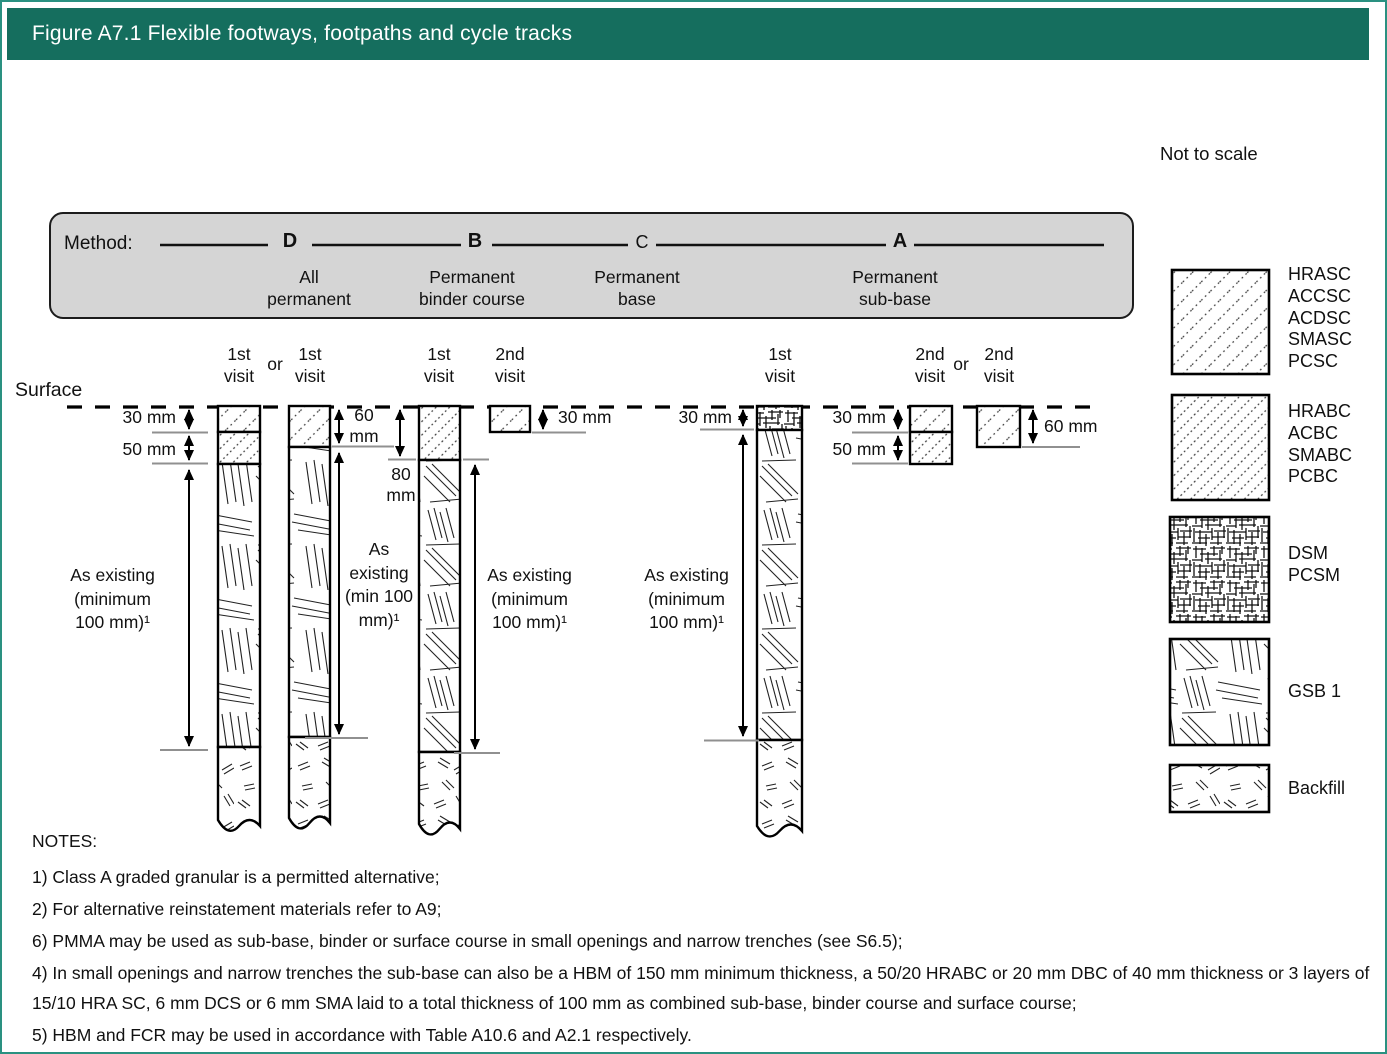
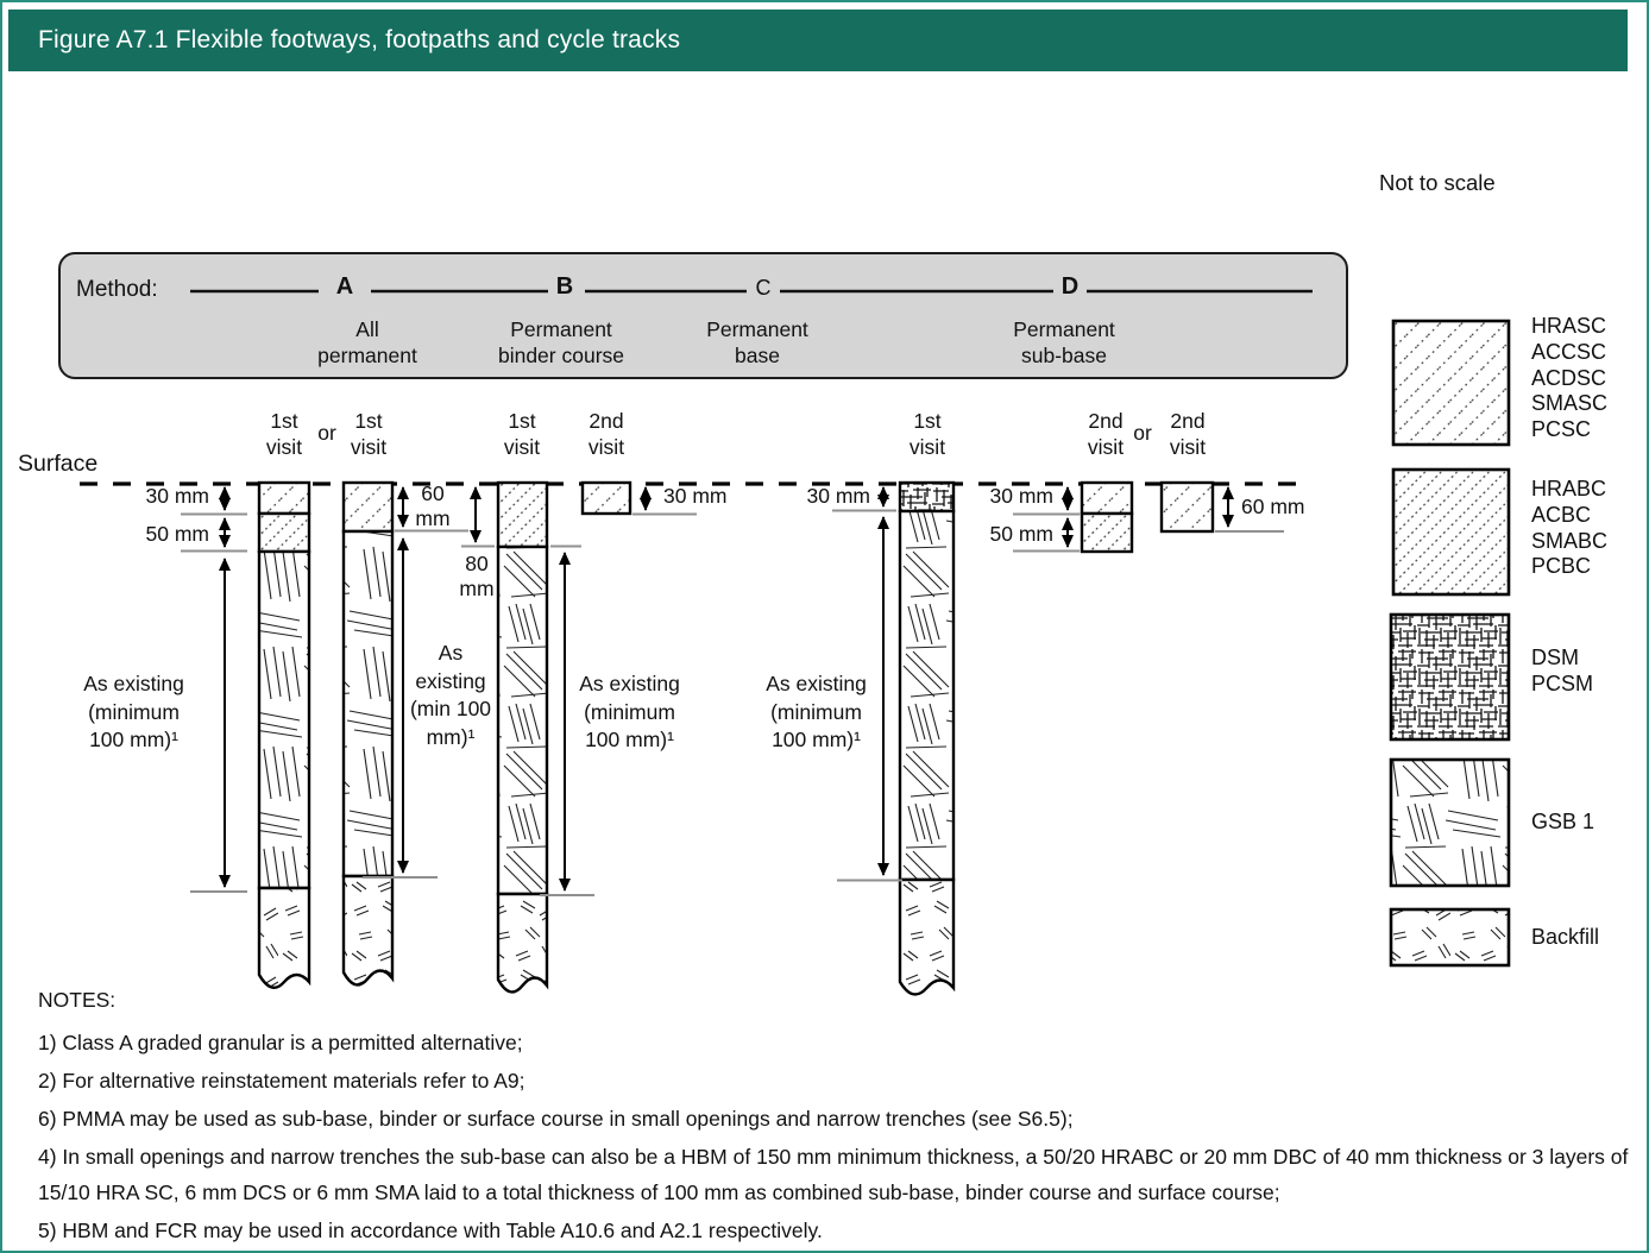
  Figure A7.1 Flexible footways, footpaths and cycle tracks
  Not to scale
  Method:
- D
+ A
  B
  C
- A
+ D
  All
  permanent
  Permanent
  binder course
  Permanent
  base
  Permanent
  sub-base
  Surface
  1st
  visit
  or
  1st
  visit
  1st
  visit
  2nd
  visit
  1st
  visit
  2nd
  visit
  or
  2nd
  visit
  30 mm
  50 mm
  60
  mm
  80
  mm
  30 mm
  30 mm
  30 mm
  50 mm
  60 mm
  As existing
  (minimum
  100 mm)¹
  As
  existing
  (min 100
  mm)¹
  As existing
  (minimum
  100 mm)¹
  As existing
  (minimum
  100 mm)¹
  HRASC
  ACCSC
  ACDSC
  SMASC
  PCSC
  HRABC
  ACBC
  SMABC
  PCBC
  DSM
  PCSM
  GSB 1
  Backfill
  NOTES:
  1) Class A graded granular is a permitted alternative;
  2) For alternative reinstatement materials refer to A9;
  6) PMMA may be used as sub-base, binder or surface course in small openings and narrow trenches (see S6.5);
  4) In small openings and narrow trenches the sub-base can also be a HBM of 150 mm minimum thickness, a 50/20 HRABC or 20 mm DBC of 40 mm thickness or 3 layers of 15/10 HRA SC, 6 mm DCS or 6 mm SMA laid to a total thickness of 100 mm as combined sub-base, binder course and surface course;
  5) HBM and FCR may be used in accordance with Table A10.6 and A2.1 respectively.
